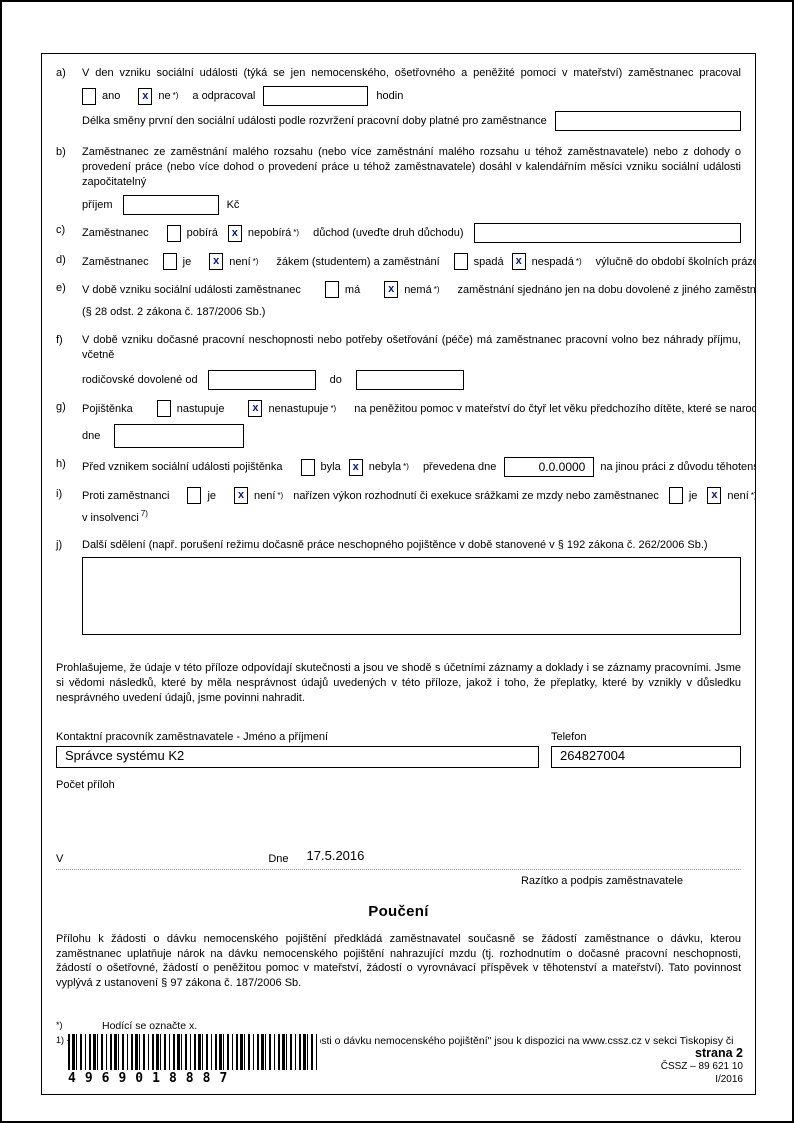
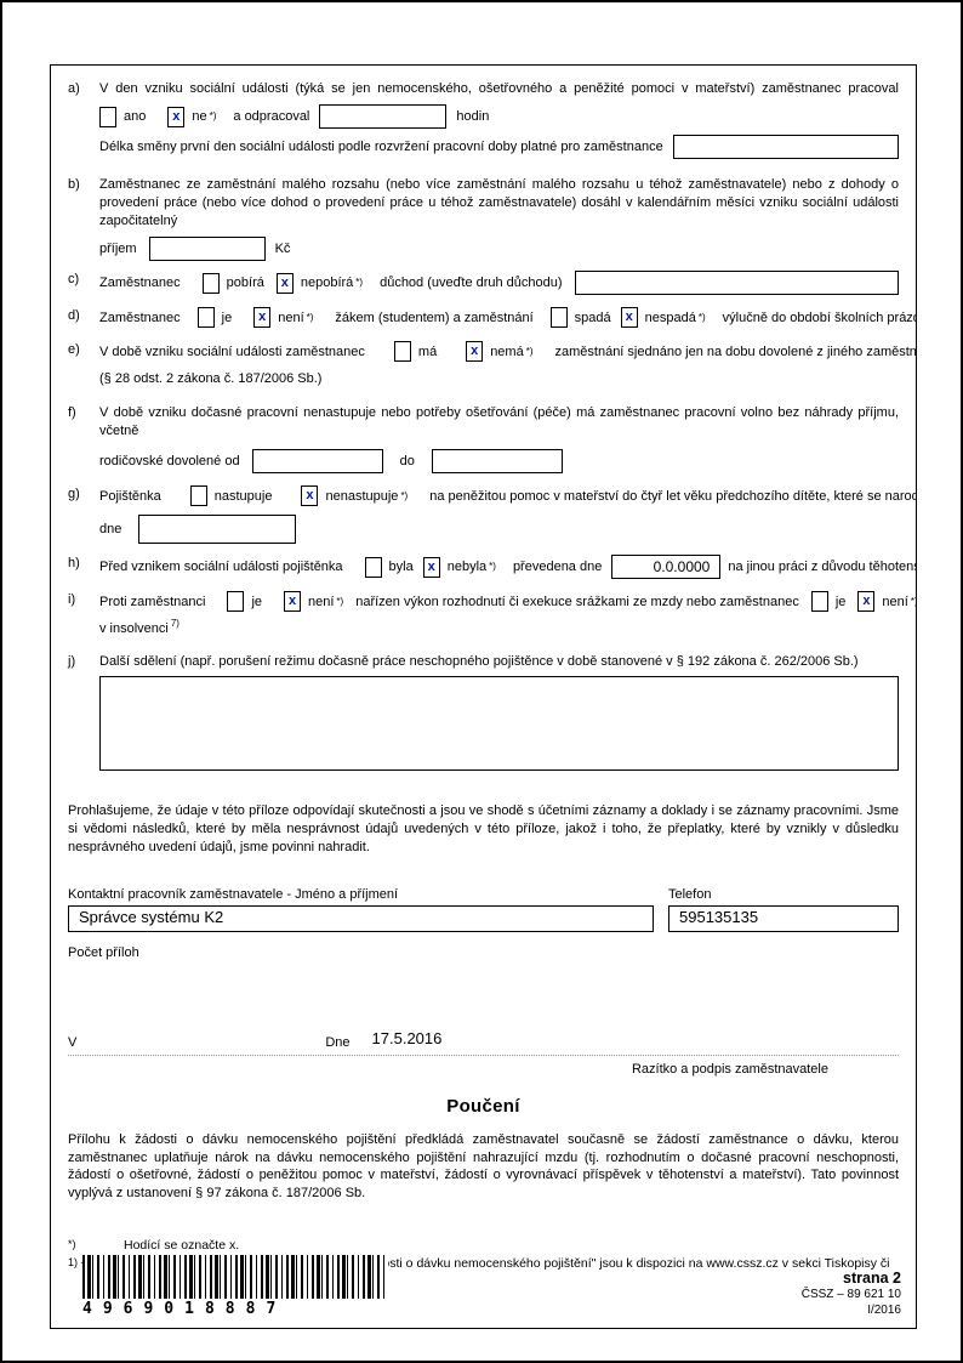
  a)
  V den vzniku sociální události (týká se jen nemocenského, ošetřovného a peněžité pomoci v mateřství) zaměstnanec pracoval
  ano
  x
  ne
  *)
  a odpracoval
  hodin
  Délka směny první den sociální události podle rozvržení pracovní doby platné pro zaměstnance
  b)
  Zaměstnanec ze zaměstnání malého rozsahu (nebo více zaměstnání malého rozsahu u téhož zaměstnavatele) nebo z dohody o provedení práce (nebo více dohod o provedení práce u téhož zaměstnavatele) dosáhl v kalendářním měsíci vzniku sociální události započitatelný
  příjem
  Kč
  c)
  Zaměstnanec
  pobírá
  x
  nepobírá
  *)
  důchod (uveďte druh důchodu)
  d)
  Zaměstnanec
  je
  x
  není
  *)
  žákem (studentem) a zaměstnání
  spadá
  x
  nespadá
  *)
  výlučně do období školních práz
  e)
  V době vzniku sociální události zaměstnanec
  má
  x
  nemá
  *)
  zaměstnání sjednáno jen na dobu dovolené z jiného zaměstn
  (§ 28 odst. 2 zákona č. 187/2006 Sb.)
  f)
- V době vzniku dočasné pracovní neschopnosti nebo potřeby ošetřování (péče) má zaměstnanec pracovní volno bez náhrady příjmu, včetně
+ V době vzniku dočasné pracovní nenastupuje nebo potřeby ošetřování (péče) má zaměstnanec pracovní volno bez náhrady příjmu, včetně
  rodičovské dovolené od
  do
  g)
  Pojištěnka
  nastupuje
  x
  nenastupuje
  *)
  na peněžitou pomoc v mateřství do čtyř let věku předchozího dítěte, které se narod
  dne
  h)
  Před vznikem sociální události pojištěnka
  byla
  x
  nebyla
  *)
  převedena dne
  0.0.0000
  na jinou práci z důvodu těhoten
  i)
  Proti zaměstnanci
  je
  x
  není
  *)
  nařízen výkon rozhodnutí či exekuce srážkami ze mzdy nebo zaměstnanec
  je
  x
  není
  v insolvenci 7)
  j)
  Další sdělení (např. porušení režimu dočasně práce neschopného pojištěnce v době stanovené v § 192 zákona č. 262/2006 Sb.)
  Prohlašujeme, že údaje v této příloze odpovídají skutečnosti a jsou ve shodě s účetními záznamy a doklady i se záznamy pracovními. Jsme si vědomi následků, které by měla nesprávnost údajů uvedených v této příloze, jakož i toho, že přeplatky, které by vznikly v důsledku nesprávného uvedení údajů, jsme povinni nahradit.
  Kontaktní pracovník zaměstnavatele - Jméno a příjmení
  Správce systému K2
  Telefon
- 264827004
+ 595135135
  Počet příloh
  V
  Dne
  17.5.2016
  Razítko a podpis zaměstnavatele
  Poučení
  Přílohu k žádosti o dávku nemocenského pojištění předkládá zaměstnavatel současně se žádostí zaměstnance o dávku, kterou zaměstnanec uplatňuje nárok na dávku nemocenského pojištění nahrazující mzdu (tj. rozhodnutím o dočasné pracovní neschopnosti, žádostí o ošetřovné, žádostí o peněžitou pomoc v mateřství, žádostí o vyrovnávací příspěvek v těhotenství a mateřství). Tato povinnost vyplývá z ustanovení § 97 zákona č. 187/2006 Sb.
  *)
  Hodící se označte x.
  4969018887
  strana 2
  ČSSZ – 89 621 10
  I/2016
